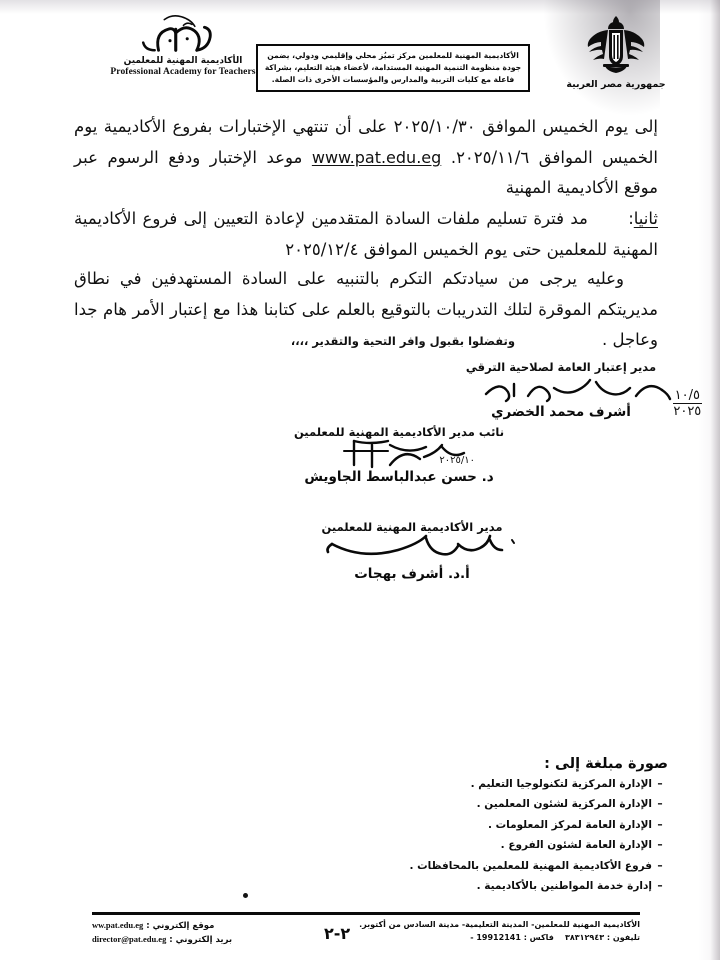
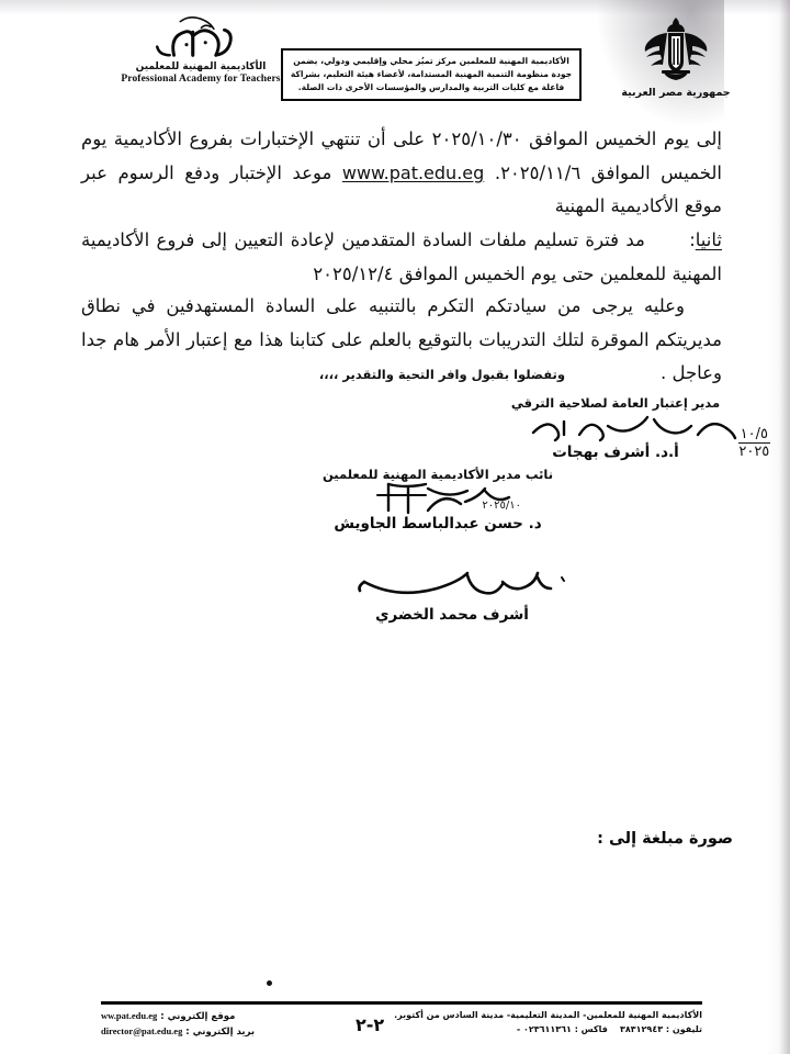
  الأكاديمية المهنية للمعلمين
  Professional Academy for Teachers
  الأكاديمية المهنية للمعلمين مركز تميُز محلي وإقليمي ودولي، يضمن
  جودة منظومة التنمية المهنية المستدامة، لأعضاء هيئة التعليم، بشراكة
  فاعلة مع كليات التربية والمدارس والمؤسسات الأخرى ذات الصلة.
  جمهورية مصر العربية
  إلى يوم الخميس الموافق ٢٠٢٥/١٠/٣٠ على أن تنتهي الإختبارات بفروع الأكاديمية يوم الخميس الموافق ٢٠٢٥/١١/٦. www.pat.edu.eg موعد الإختبار ودفع الرسوم عبر موقع الأكاديمية المهنية
  ثانيا: مد فترة تسليم ملفات السادة المتقدمين لإعادة التعيين إلى فروع الأكاديمية المهنية للمعلمين حتى يوم الخميس الموافق ٢٠٢٥/١٢/٤
  وعليه يرجى من سيادتكم التكرم بالتنبيه على السادة المستهدفين في نطاق مديريتكم الموقرة لتلك التدريبات بالتوقيع بالعلم على كتابنا هذا مع إعتبار الأمر هام جدا وعاجل .
  وتفضلوا بقبول وافر التحية والتقدير ،،،،
  مدير إعتبار العامة لصلاحية الترقي
- أشرف محمد الخضري
+ أ.د. أشرف بهجات
  ١٠/٥
  ٢٠٢٥
  نائب مدير الأكاديمية المهنية للمعلمين
  د. حسن عبدالباسط الجاويش
  ٢٠٢٥/١٠
- مدير الأكاديمية المهنية للمعلمين
- أ.د. أشرف بهجات
+ أشرف محمد الخضري
  صورة مبلغة إلى :
- –الإدارة المركزية لتكنولوجيا التعليم .
- –الإدارة المركزية لشئون المعلمين .
- –الإدارة العامة لمركز المعلومات .
- –الإدارة العامة لشئون الفروع .
- –فروع الأكاديمية المهنية للمعلمين بالمحافظات .
- –إدارة خدمة المواطنين بالأكاديمية .
  موقع إلكتروني : ww.pat.edu.eg
  بريد إلكتروني : director@pat.edu.eg
  ٢-٢
  الأكاديمية المهنية للمعلمين- المدينة التعليمية- مدينة السادس من أكتوبر.
- تليفون : ٣٨٣١٢٩٤٣ فاكس : 19912141 -
+ تليفون : ٣٨٣١٢٩٤٣ فاكس : ٠٢٣٦١١٣٦١ -
